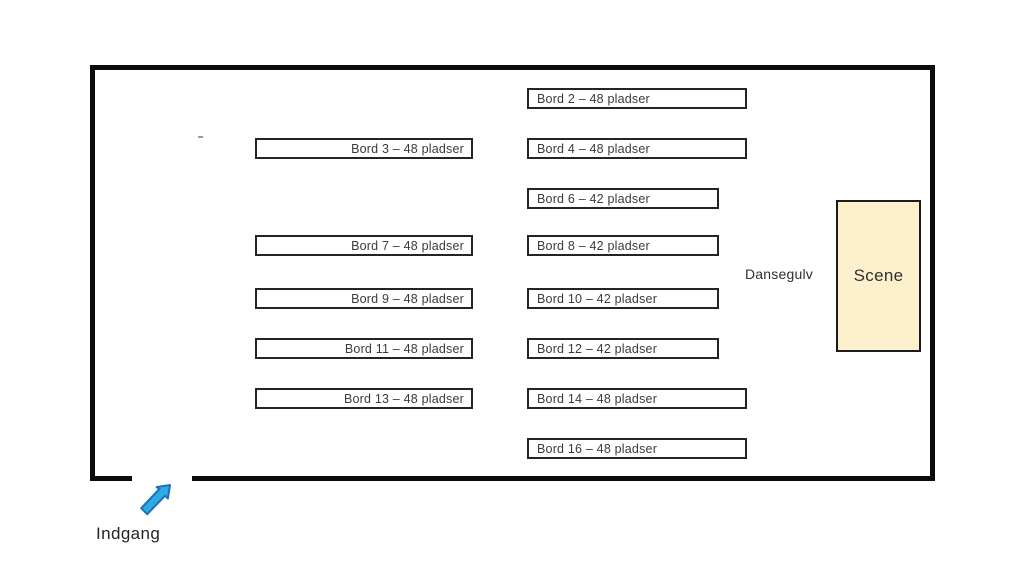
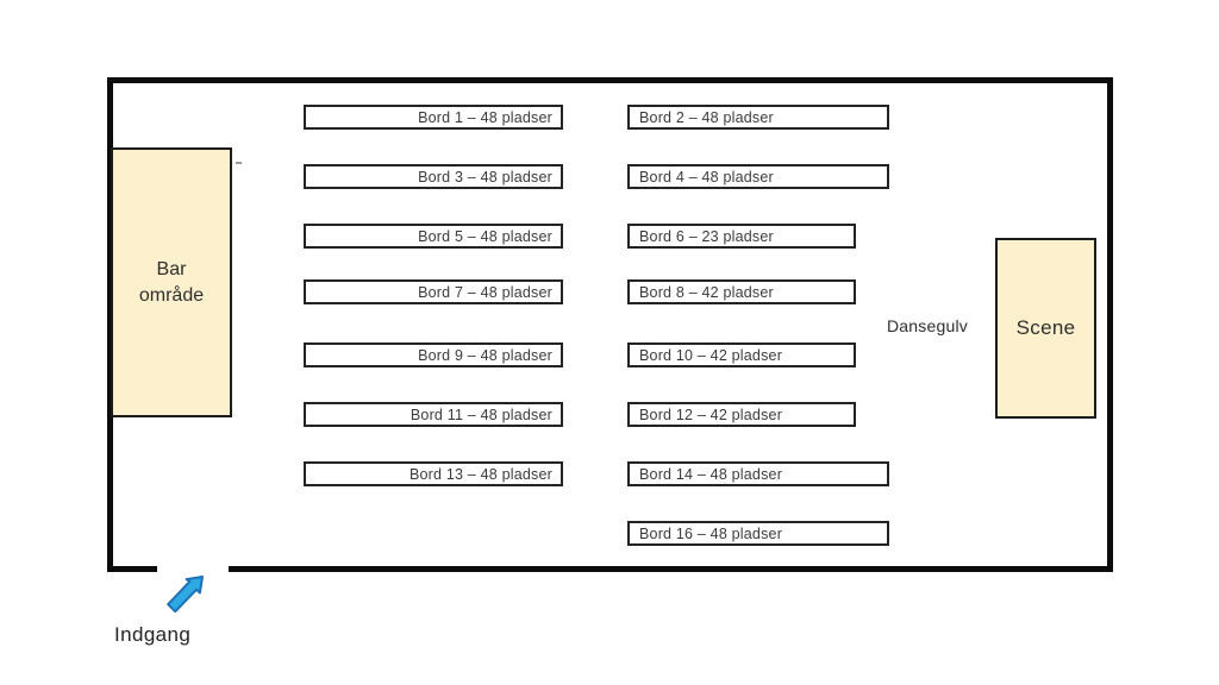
+ Bar område
+ Bord 1 – 48 pladser
  Bord 2 – 48 pladser
  Bord 3 – 48 pladser
  Bord 4 – 48 pladser
+ Bord 5 – 48 pladser
- Bord 6 – 42 pladser
+ Bord 6 – 23 pladser
  Bord 7 – 48 pladser
  Bord 8 – 42 pladser
  Bord 9 – 48 pladser
  Bord 10 – 42 pladser
  Bord 11 – 48 pladser
  Bord 12 – 42 pladser
  Bord 13 – 48 pladser
  Bord 14 – 48 pladser
  Bord 16 – 48 pladser
  Dansegulv
  Scene
  Indgang
